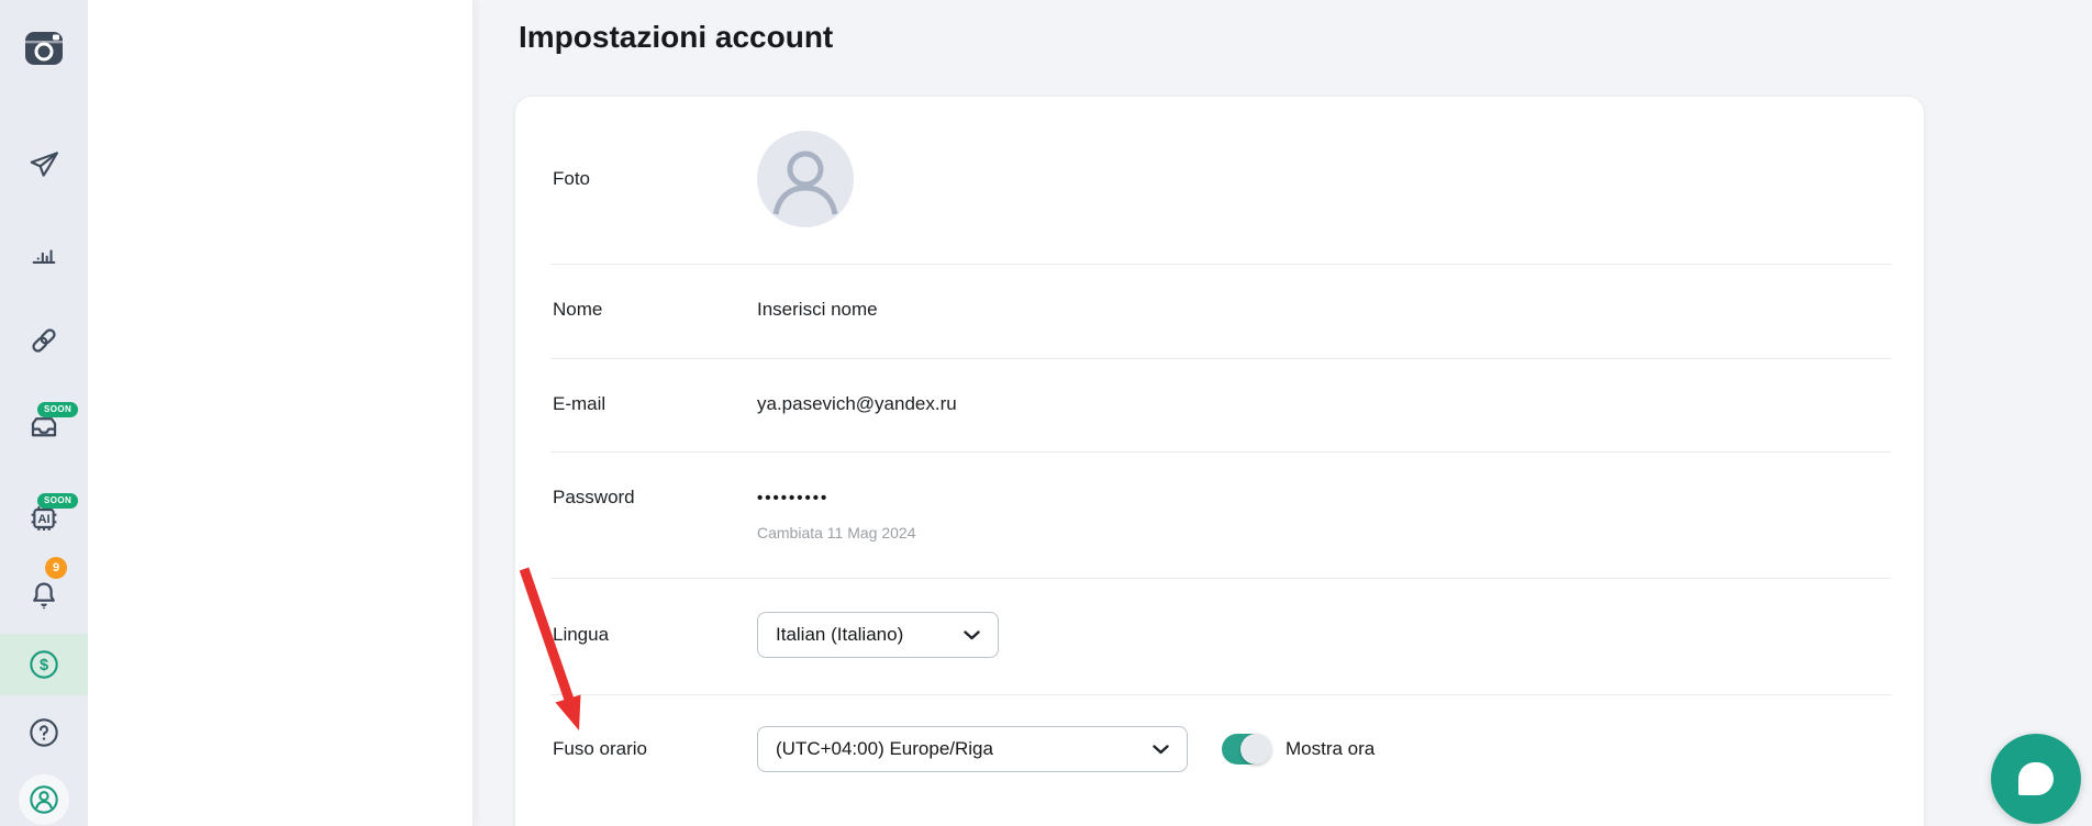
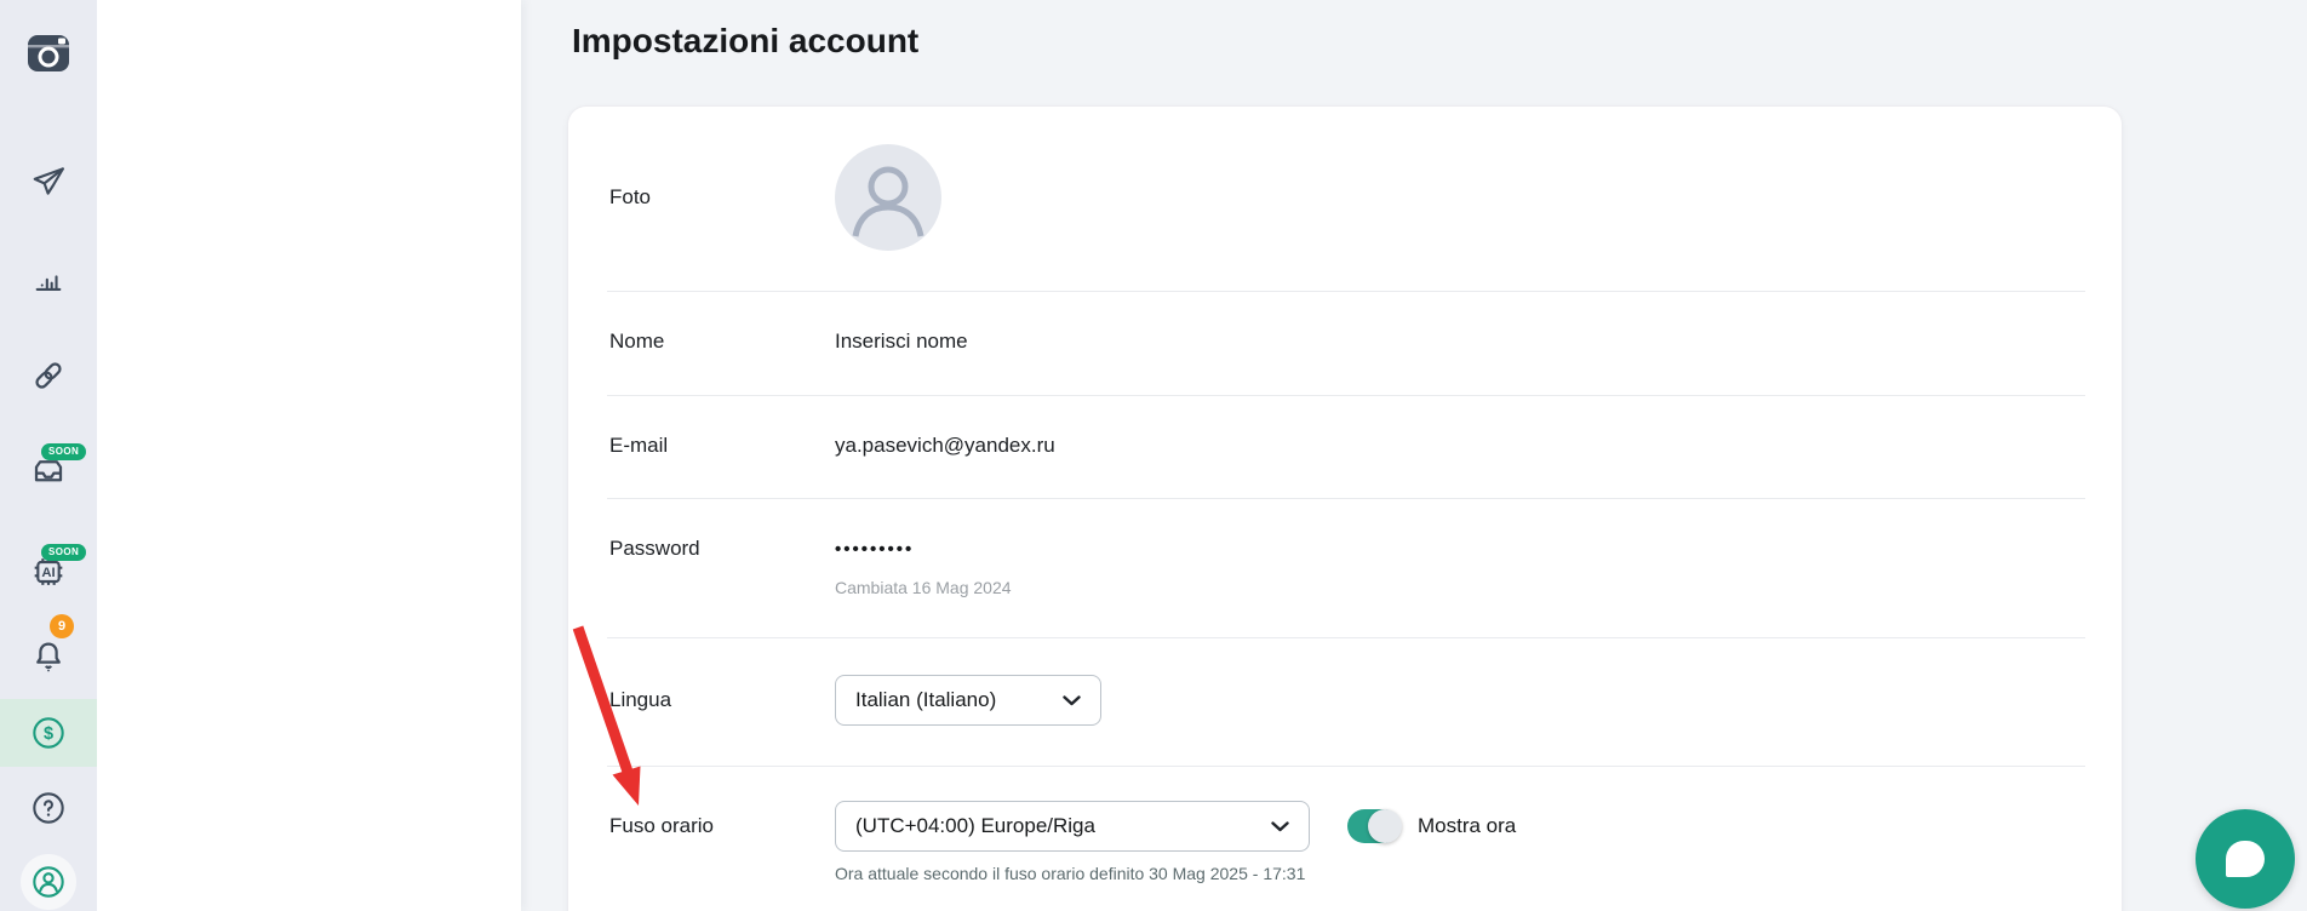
  SOON
  AI
  SOON
  9
  $
  Impostazioni account
  Foto
  Nome
  Inserisci nome
  E-mail
  ya.pasevich@yandex.ru
  Password
  •••••••••
- Cambiata 11 Mag 2024
+ Cambiata 16 Mag 2024
  Lingua
  Italian (Italiano)
  Fuso orario
  (UTC+04:00) Europe/Riga
  Mostra ora
+ Ora attuale secondo il fuso orario definito 30 Mag 2025 - 17:31
